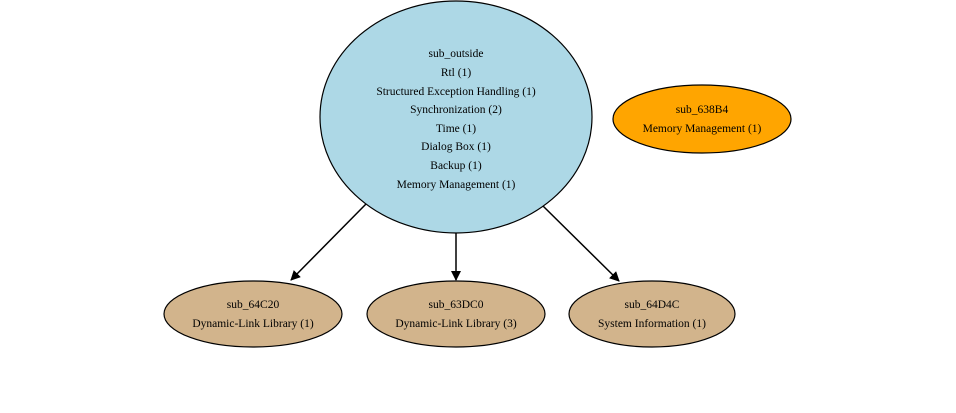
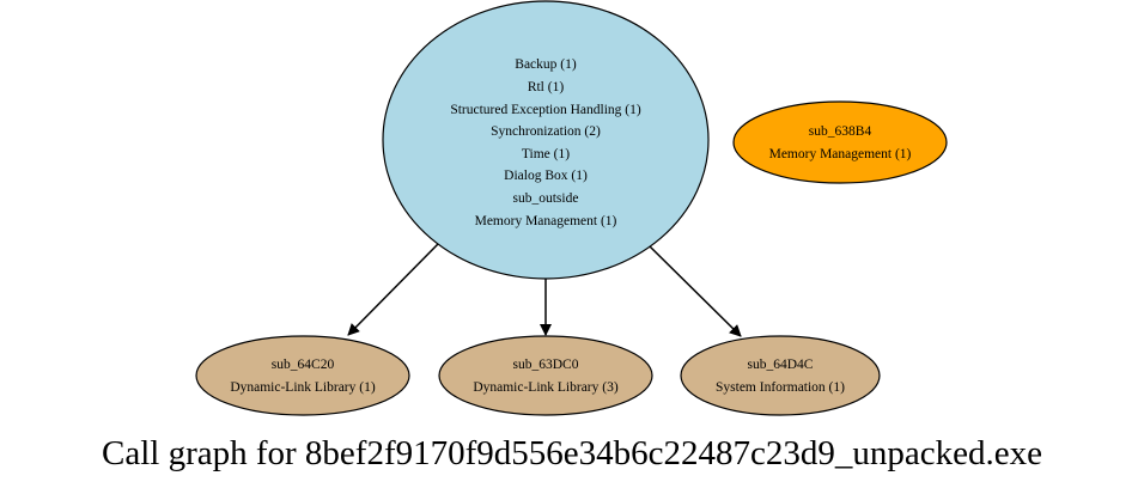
- sub_outside
+ Backup (1)
  Rtl (1)
  Structured Exception Handling (1)
  Synchronization (2)
  Time (1)
  Dialog Box (1)
- Backup (1)
+ sub_outside
  Memory Management (1)
  sub_638B4
  Memory Management (1)
  sub_64C20
  Dynamic-Link Library (1)
  sub_63DC0
  Dynamic-Link Library (3)
  sub_64D4C
  System Information (1)
+ Call graph for 8bef2f9170f9d556e34b6c22487c23d9_unpacked.exe
